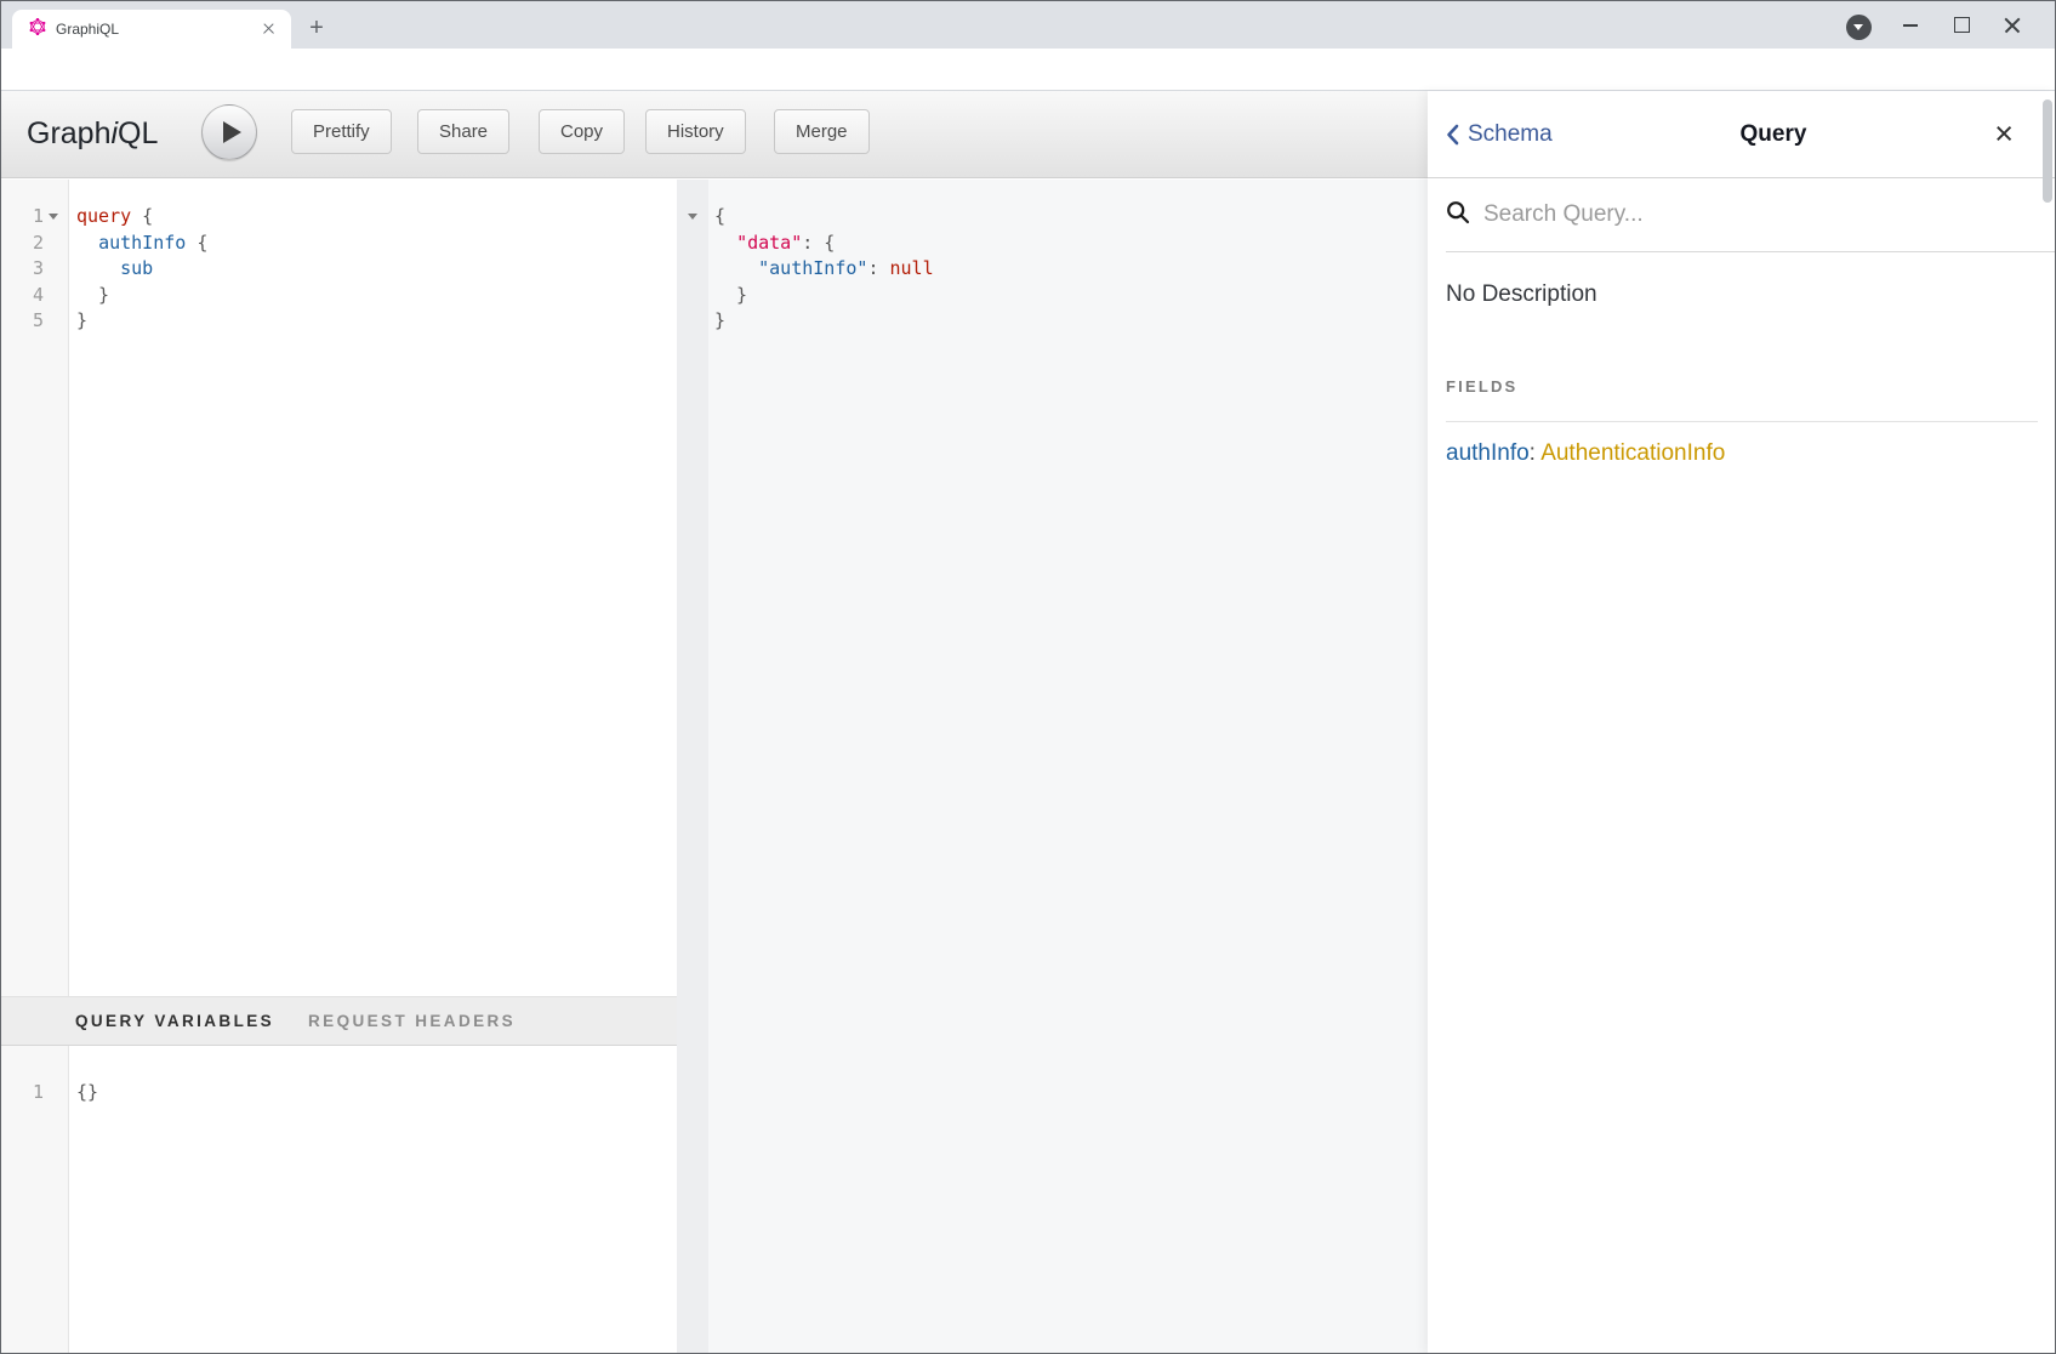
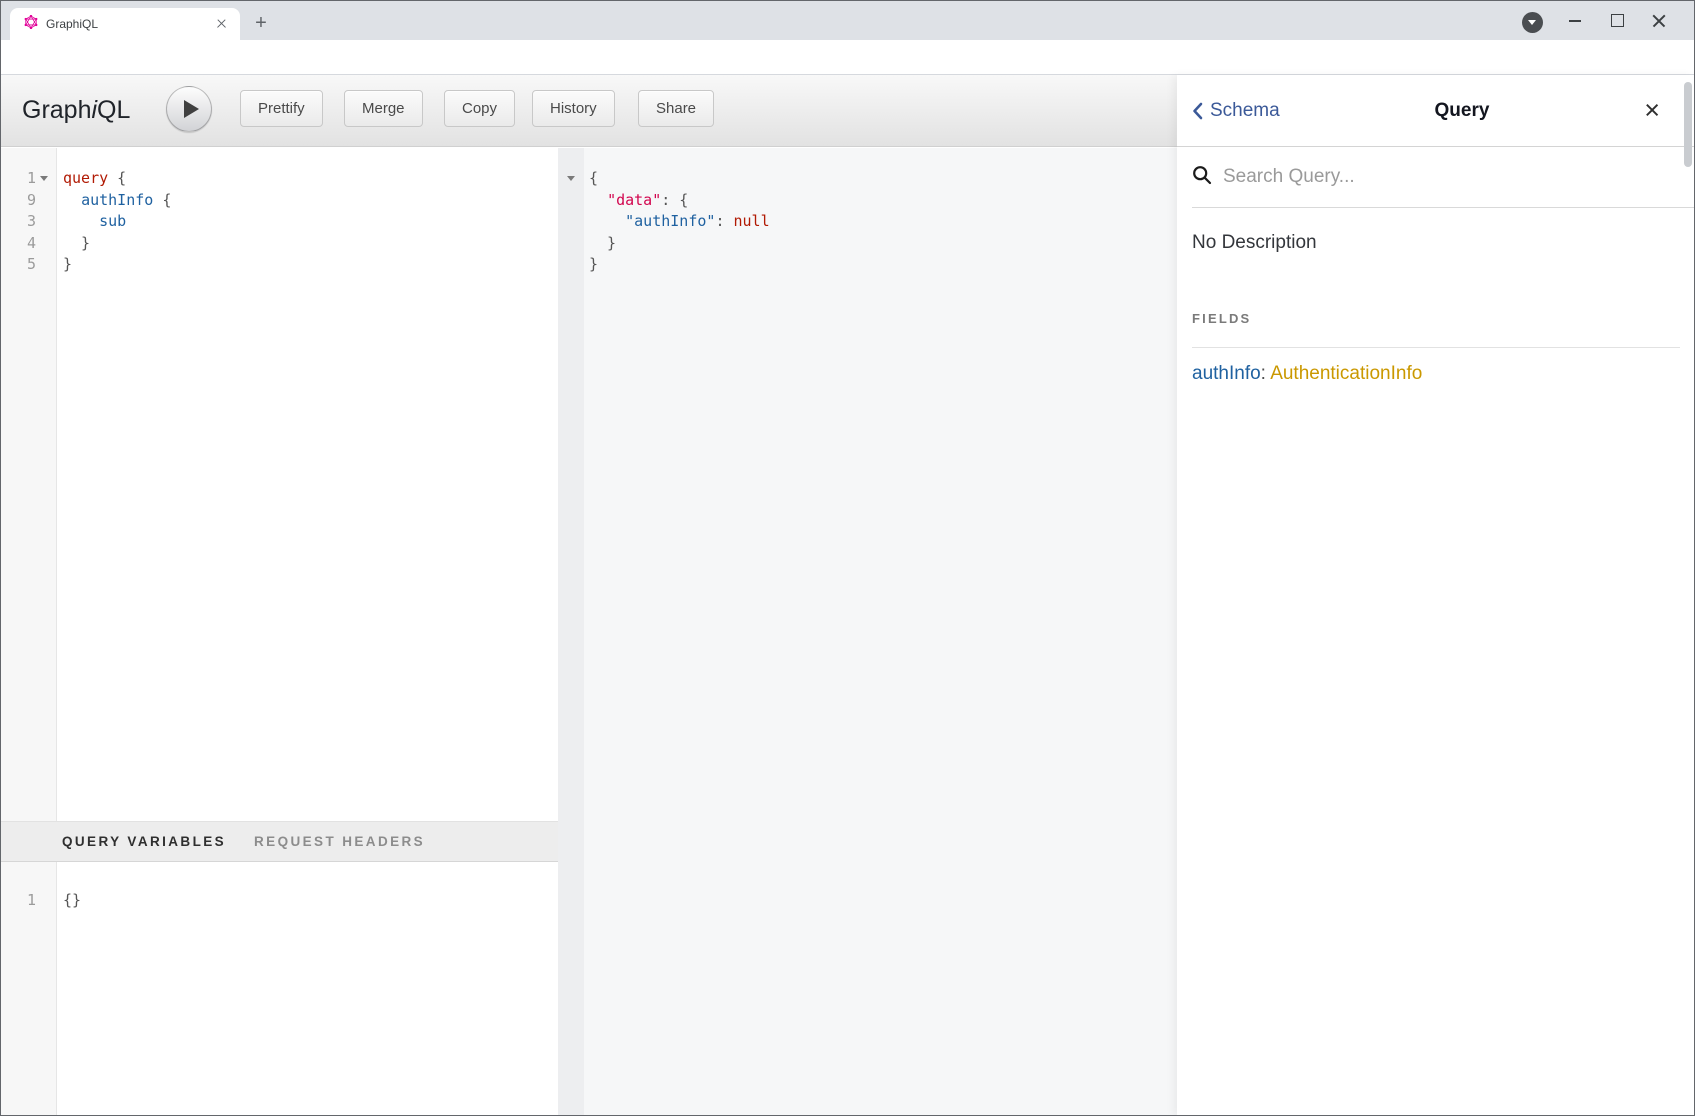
  GraphiQL
  +
  GraphiQL
  Prettify
- Share
+ Merge
  Copy
  History
- Merge
+ Share
  1
- 2
+ 9
  3
  4
  5
  query {
  authInfo {
  sub
  }
  }
  QUERY VARIABLES
  REQUEST HEADERS
  1
  {}
  {
  "data": {
  "authInfo": null
  }
  }
  Schema
  Query
  ×
  Search Query...
  No Description
  FIELDS
  authInfo: AuthenticationInfo
